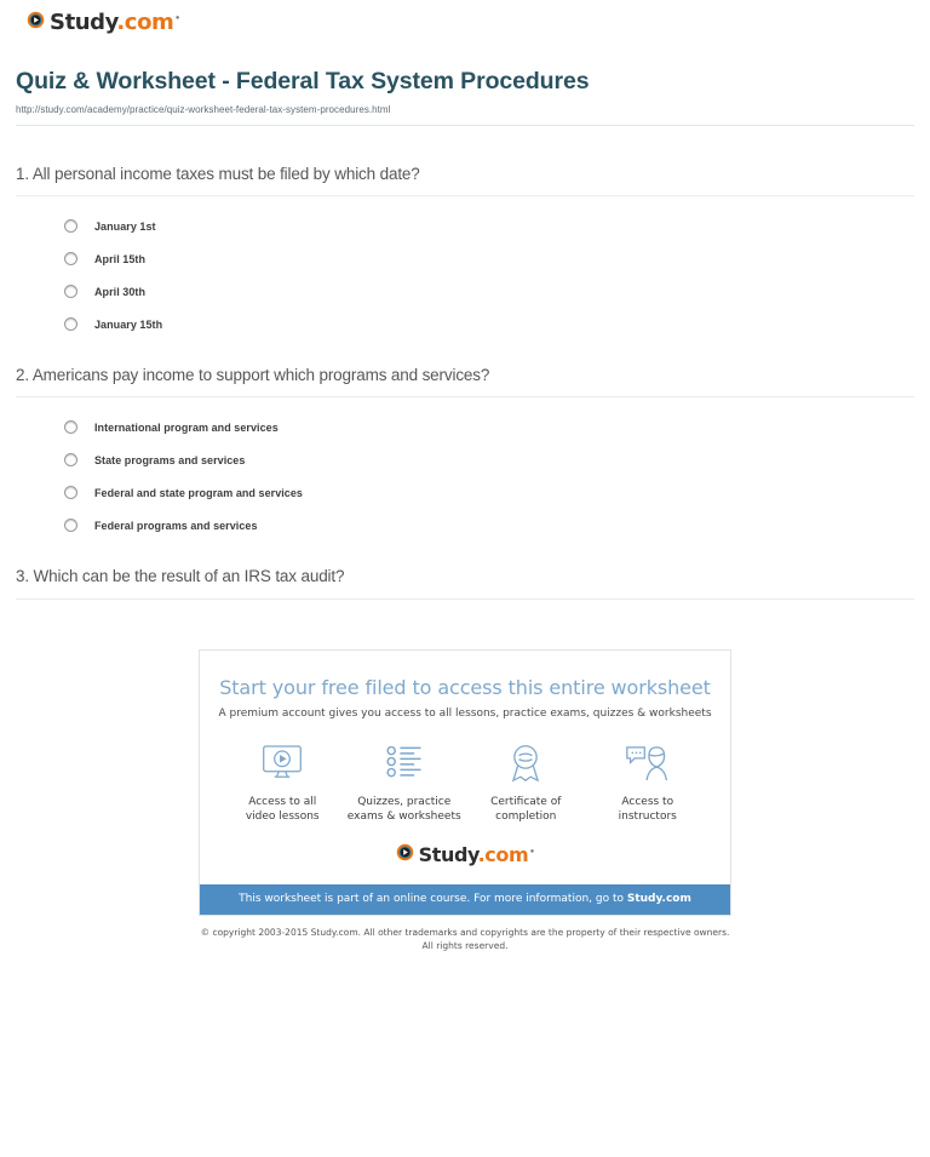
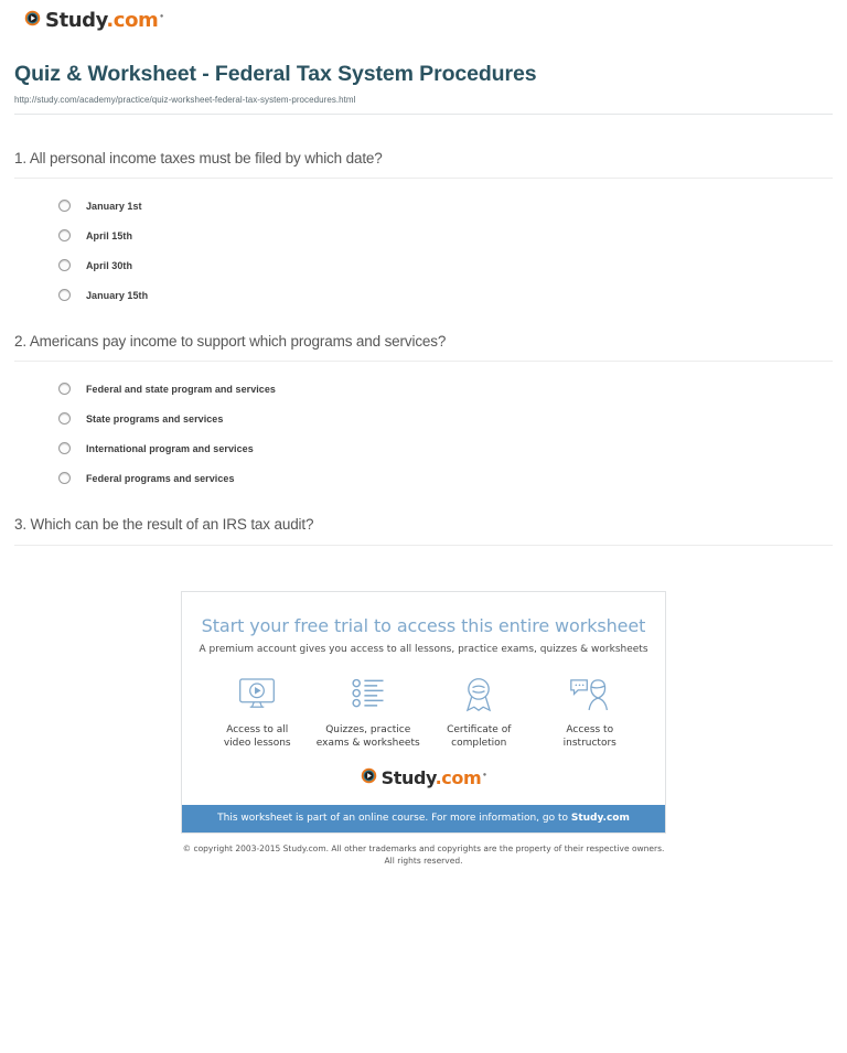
  Study.com •
  Quiz & Worksheet - Federal Tax System Procedures
  http://study.com/academy/practice/quiz-worksheet-federal-tax-system-procedures.html
  1. All personal income taxes must be filed by which date?
  January 1st
  April 15th
  April 30th
  January 15th
  2. Americans pay income to support which programs and services?
- International program and services
+ Federal and state program and services
  State programs and services
- Federal and state program and services
+ International program and services
  Federal programs and services
  3. Which can be the result of an IRS tax audit?
- Start your free filed to access this entire worksheet
+ Start your free trial to access this entire worksheet
  A premium account gives you access to all lessons, practice exams, quizzes & worksheets
  Access to all
  video lessons
  Quizzes, practice
  exams & worksheets
  Certificate of
  completion
  Access to
  instructors
  Study.com •
  This worksheet is part of an online course. For more information, go to Study.com
  © copyright 2003-2015 Study.com. All other trademarks and copyrights are the property of their respective owners.
  All rights reserved.
